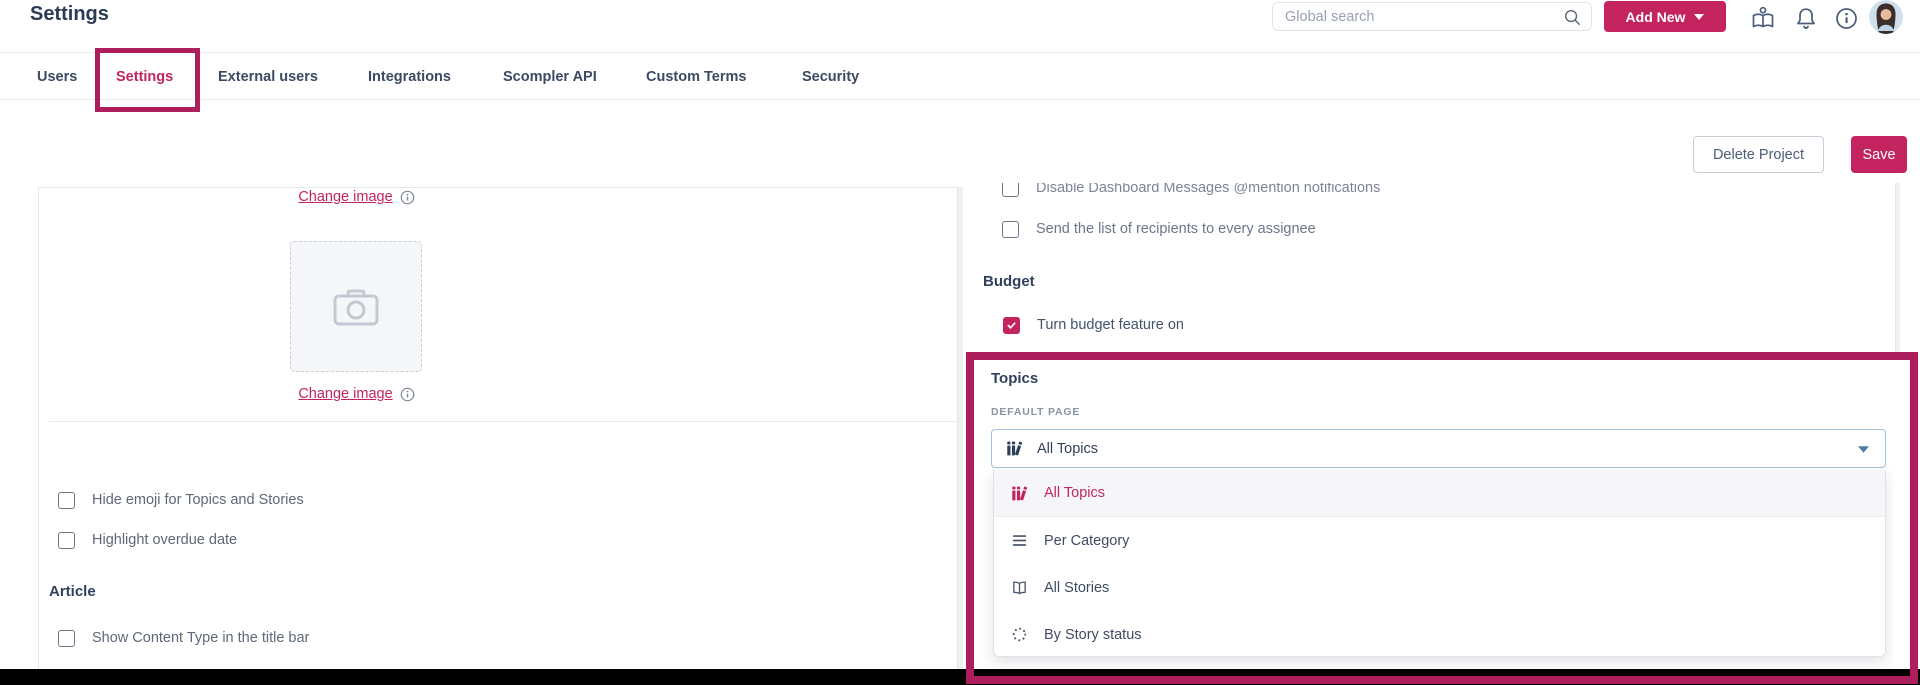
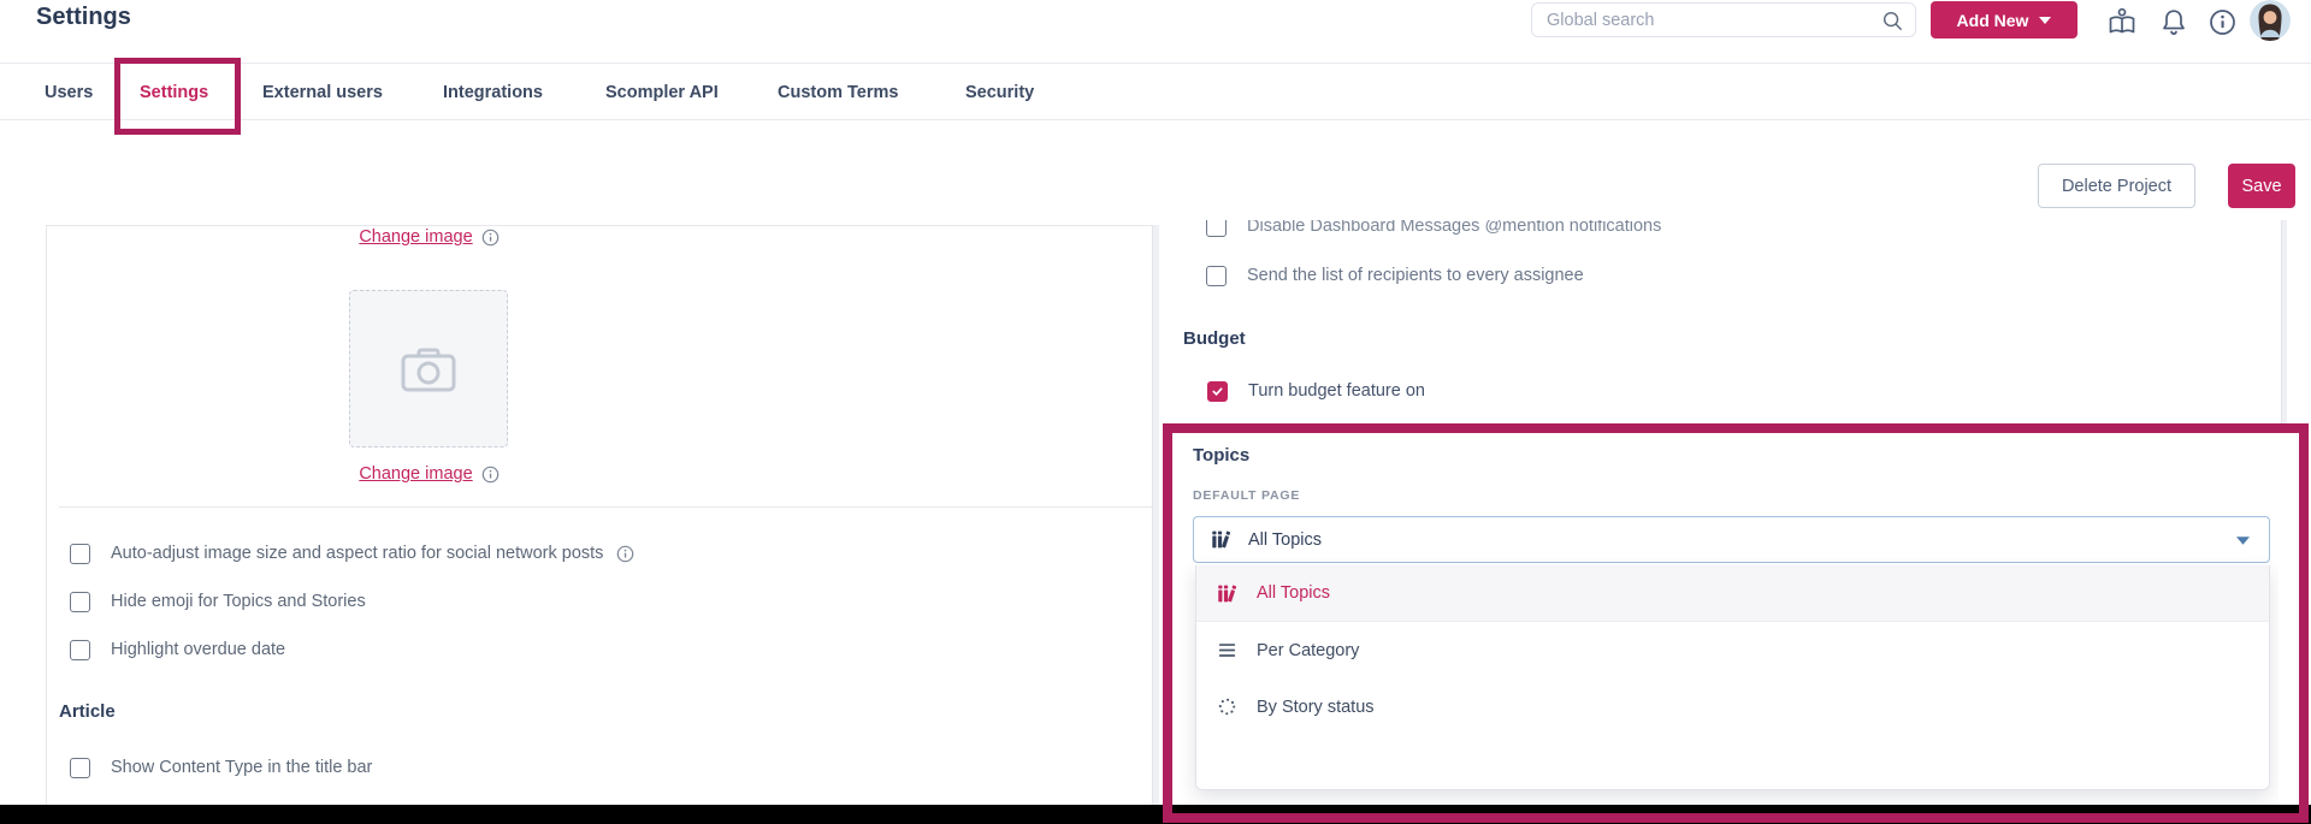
  Settings
  Global search
  Add New
  Users
  Settings
  External users
  Integrations
  Scompler API
  Custom Terms
  Security
  Delete Project
  Save
  Change image
  Change image
+ Auto-adjust image size and aspect ratio for social network posts
  Hide emoji for Topics and Stories
  Highlight overdue date
  Article
  Show Content Type in the title bar
  Disable Dashboard Messages @mention notifications
  Send the list of recipients to every assignee
  Budget
  Turn budget feature on
  Topics
  DEFAULT PAGE
  All Topics
  All Topics
  Per Category
- All Stories
  By Story status
